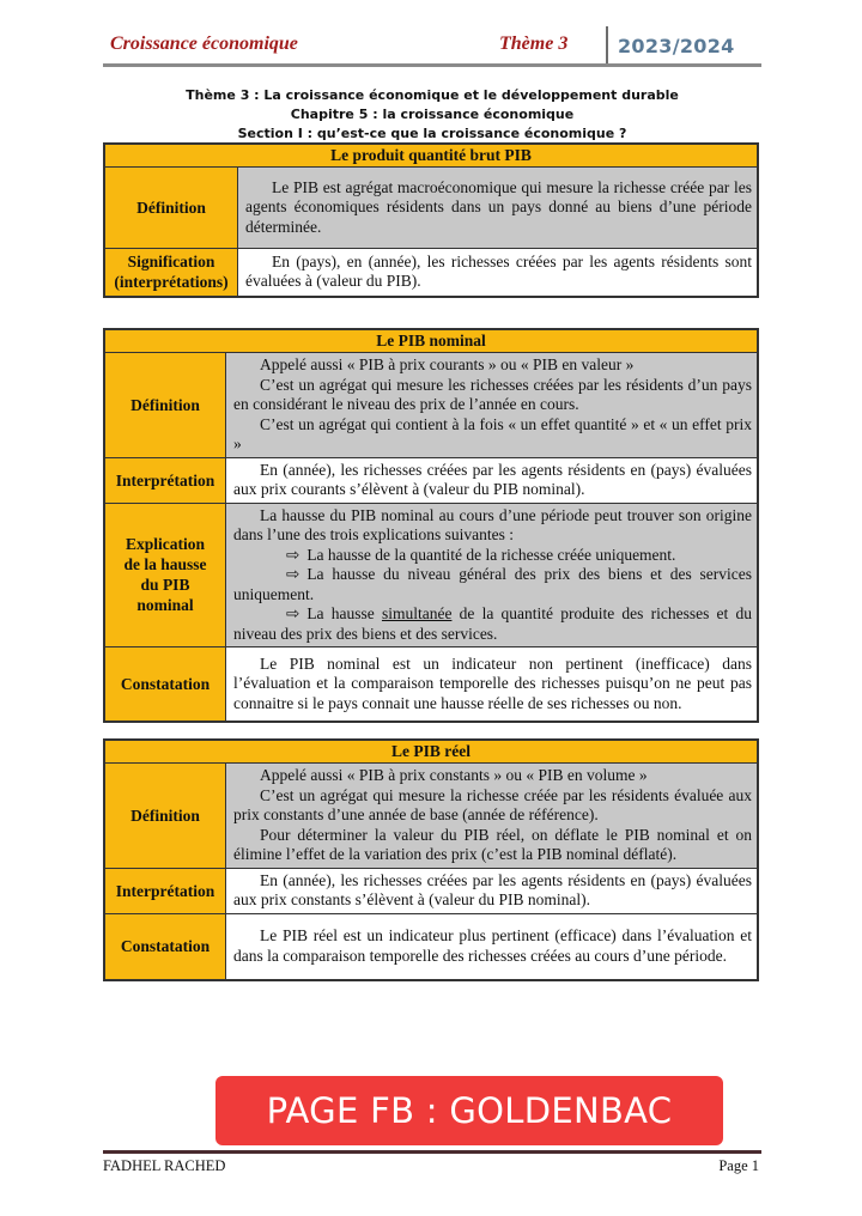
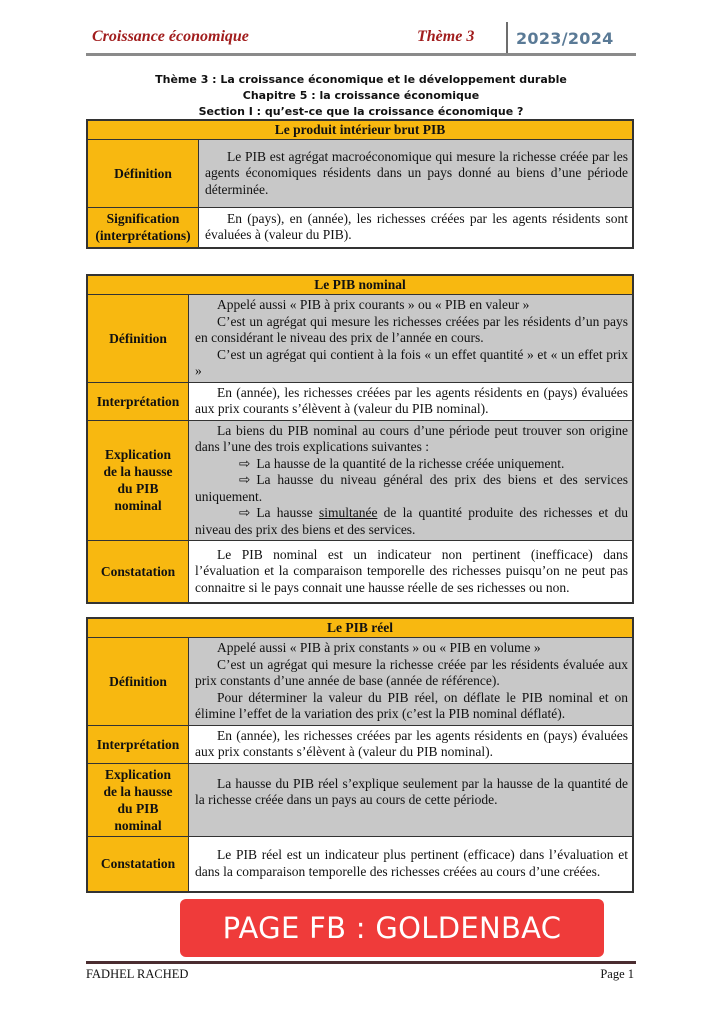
  Croissance économique
  Thème 3
  2023/2024
  Thème 3 : La croissance économique et le développement durable
  Chapitre 5 : la croissance économique
  Section I : qu’est-ce que la croissance économique ?
- Le produit quantité brut PIB
+ Le produit intérieur brut PIB
  Définition	Le PIB est agrégat macroéconomique qui mesure la richesse créée par les agents économiques résidents dans un pays donné au biens d’une période déterminée.
  Signification (interprétations)	En (pays), en (année), les richesses créées par les agents résidents sont évaluées à (valeur du PIB).
  Le PIB nominal
  Définition	Appelé aussi « PIB à prix courants » ou « PIB en valeur » C’est un agrégat qui mesure les richesses créées par les résidents d’un pays en considérant le niveau des prix de l’année en cours. C’est un agrégat qui contient à la fois « un effet quantité » et « un effet prix »
  Interprétation	En (année), les richesses créées par les agents résidents en (pays) évaluées aux prix courants s’élèvent à (valeur du PIB nominal).
- Explication de la hausse du PIB nominal	La hausse du PIB nominal au cours d’une période peut trouver son origine dans l’une des trois explications suivantes : ⇨ La hausse de la quantité de la richesse créée uniquement. ⇨ La hausse du niveau général des prix des biens et des services uniquement. ⇨ La hausse simultanée de la quantité produite des richesses et du niveau des prix des biens et des services.
+ Explication de la hausse du PIB nominal	La biens du PIB nominal au cours d’une période peut trouver son origine dans l’une des trois explications suivantes : ⇨ La hausse de la quantité de la richesse créée uniquement. ⇨ La hausse du niveau général des prix des biens et des services uniquement. ⇨ La hausse simultanée de la quantité produite des richesses et du niveau des prix des biens et des services.
  Constatation	Le PIB nominal est un indicateur non pertinent (inefficace) dans l’évaluation et la comparaison temporelle des richesses puisqu’on ne peut pas connaitre si le pays connait une hausse réelle de ses richesses ou non.
  Le PIB réel
  Définition	Appelé aussi « PIB à prix constants » ou « PIB en volume » C’est un agrégat qui mesure la richesse créée par les résidents évaluée aux prix constants d’une année de base (année de référence). Pour déterminer la valeur du PIB réel, on déflate le PIB nominal et on élimine l’effet de la variation des prix (c’est la PIB nominal déflaté).
  Interprétation	En (année), les richesses créées par les agents résidents en (pays) évaluées aux prix constants s’élèvent à (valeur du PIB nominal).
+ Explication de la hausse du PIB nominal	La hausse du PIB réel s’explique seulement par la hausse de la quantité de la richesse créée dans un pays au cours de cette période.
- Constatation	Le PIB réel est un indicateur plus pertinent (efficace) dans l’évaluation et dans la comparaison temporelle des richesses créées au cours d’une période.
+ Constatation	Le PIB réel est un indicateur plus pertinent (efficace) dans l’évaluation et dans la comparaison temporelle des richesses créées au cours d’une créées.
  PAGE FB : GOLDENBAC
  FADHEL RACHED
  Page 1
